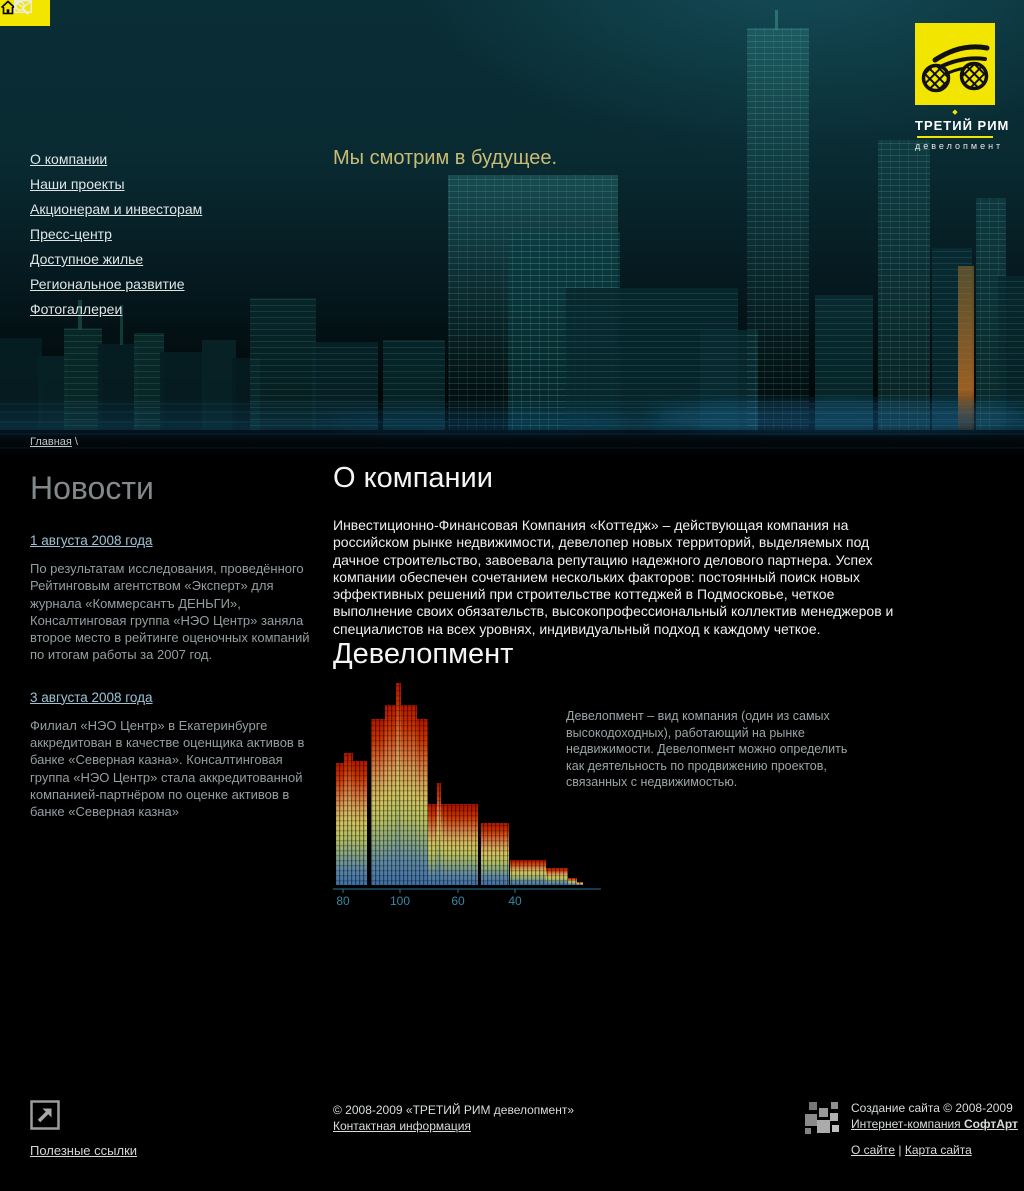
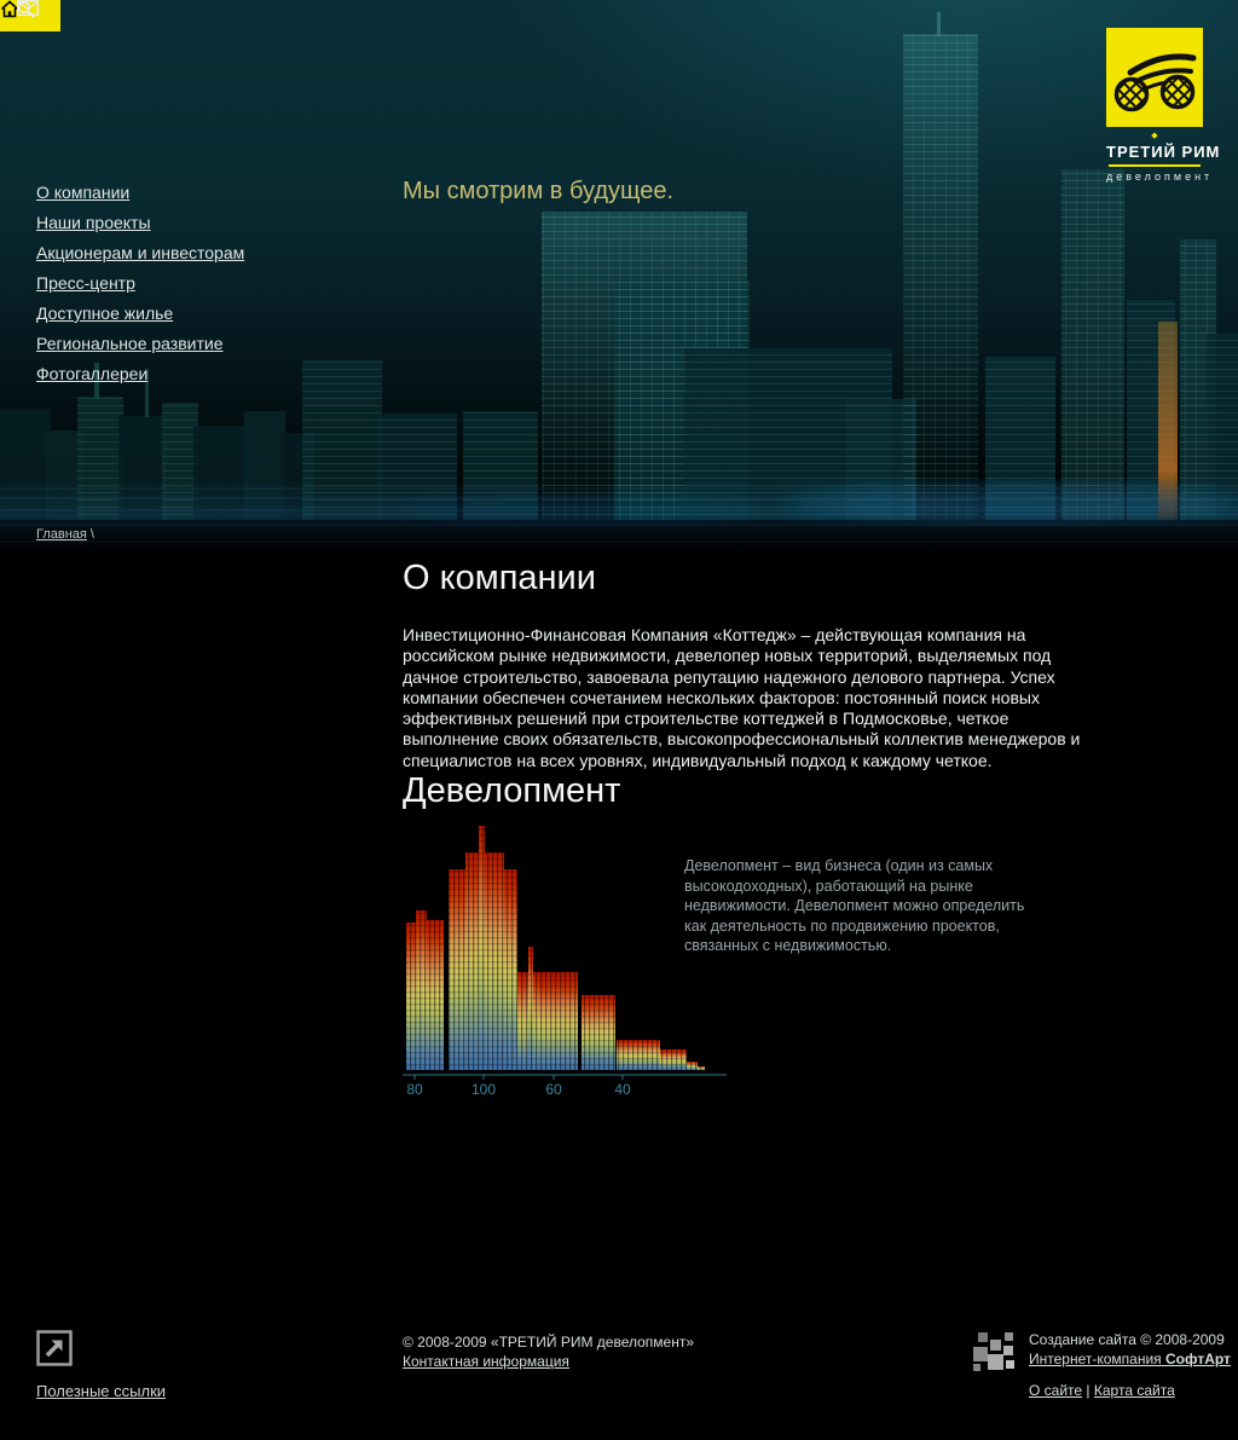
  ТРЕТИЙ РИМ
  девелопмент
  О компании
  Наши проекты
  Акционерам и инвесторам
  Пресс-центр
  Доступное жилье
  Региональное развитие
  Фотогаллереи
  Мы смотрим в будущее.
  Главная \
- Новости
- 1 августа 2008 года
- По результатам исследования, проведённого Рейтинговым агентством «Эксперт» для журнала «Коммерсантъ ДЕНЬГИ», Консалтинговая группа «НЭО Центр» заняла второе место в рейтинге оценочных компаний по итогам работы за 2007 год.
- 3 августа 2008 года
- Филиал «НЭО Центр» в Екатеринбурге аккредитован в качестве оценщика активов в банке «Северная казна». Консалтинговая группа «НЭО Центр» стала аккредитованной компанией-партнёром по оценке активов в банке «Северная казна»
  О компании
  Инвестиционно-Финансовая Компания «Коттедж» – действующая компания на российском рынке недвижимости, девелопер новых территорий, выделяемых под дачное строительство, завоевала репутацию надежного делового партнера. Успех компании обеспечен сочетанием нескольких факторов: постоянный поиск новых эффективных решений при строительстве коттеджей в Подмосковье, четкое выполнение своих обязательств, высокопрофессиональный коллектив менеджеров и специалистов на всех уровнях, индивидуальный подход к каждому четкое.
  Девелопмент
  80
  100
  60
  40
- Девелопмент – вид компания (один из самых высокодоходных), работающий на рынке недвижимости. Девелопмент можно определить как деятельность по продвижению проектов, связанных с недвижимостью.
+ Девелопмент – вид бизнеса (один из самых высокодоходных), работающий на рынке недвижимости. Девелопмент можно определить как деятельность по продвижению проектов, связанных с недвижимостью.
  Полезные ссылки
  © 2008-2009 «ТРЕТИЙ РИМ девелопмент»
  Контактная информация
  Создание сайта © 2008-2009
  Интернет-компания СофтАрт
  О сайте | Карта сайта
